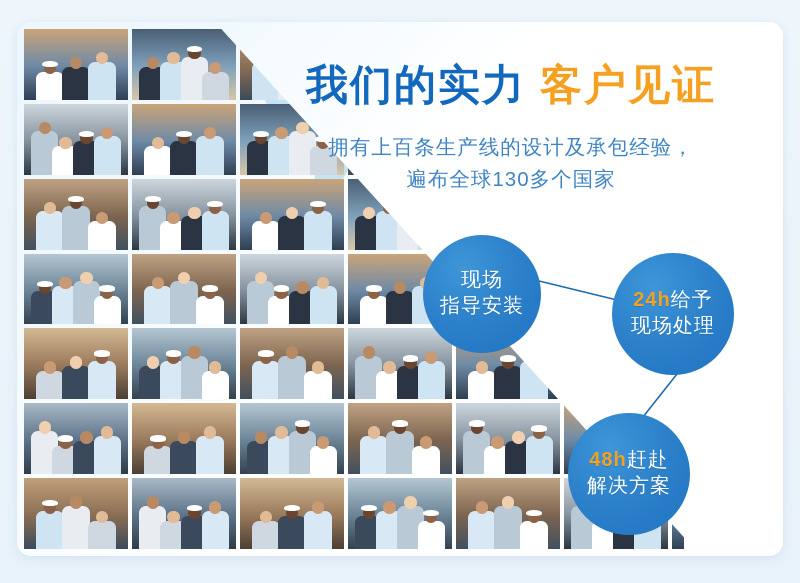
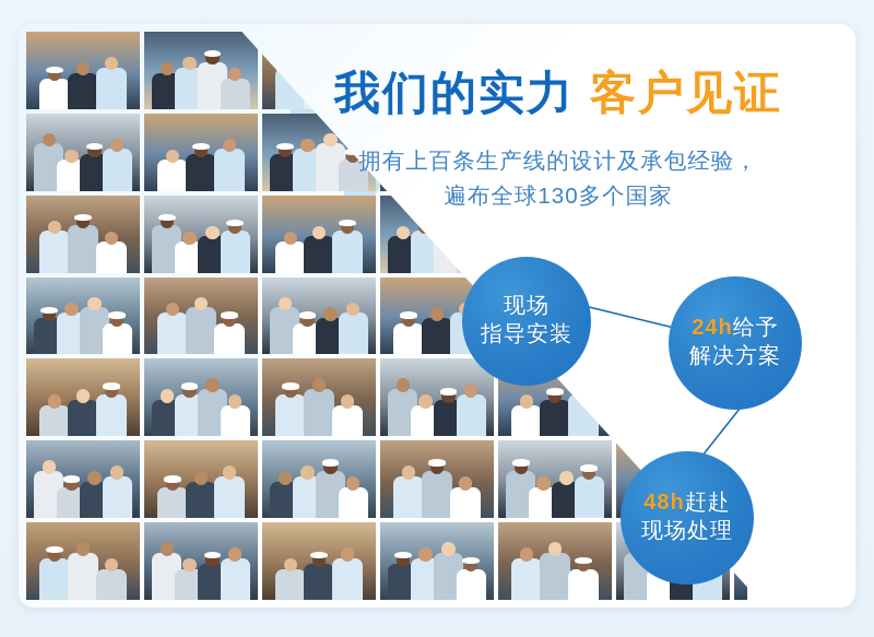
  我们的实力 客户见证
  拥有上百条生产线的设计及承包经验，
  遍布全球130多个国家
  现场
  指导安装
  24h给予
- 现场处理
+ 解决方案
  48h赶赴
- 解决方案
+ 现场处理
